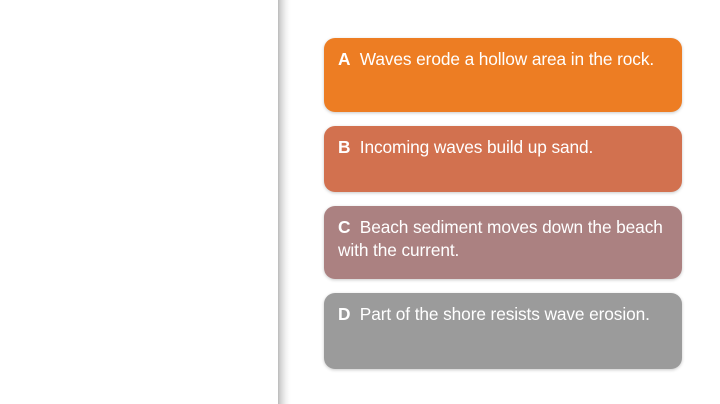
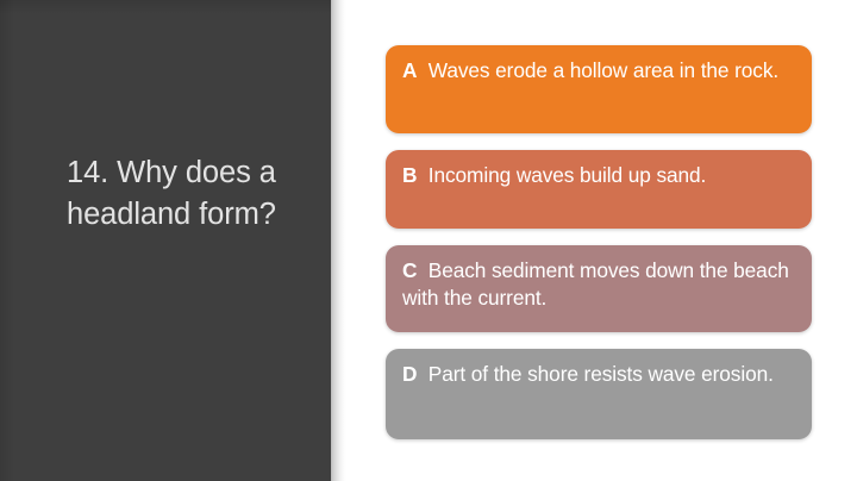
+ 14. Why does a headland form?
  A Waves erode a hollow area in the rock.
  B Incoming waves build up sand.
  C Beach sediment moves down the beach with the current.
  D Part of the shore resists wave erosion.
